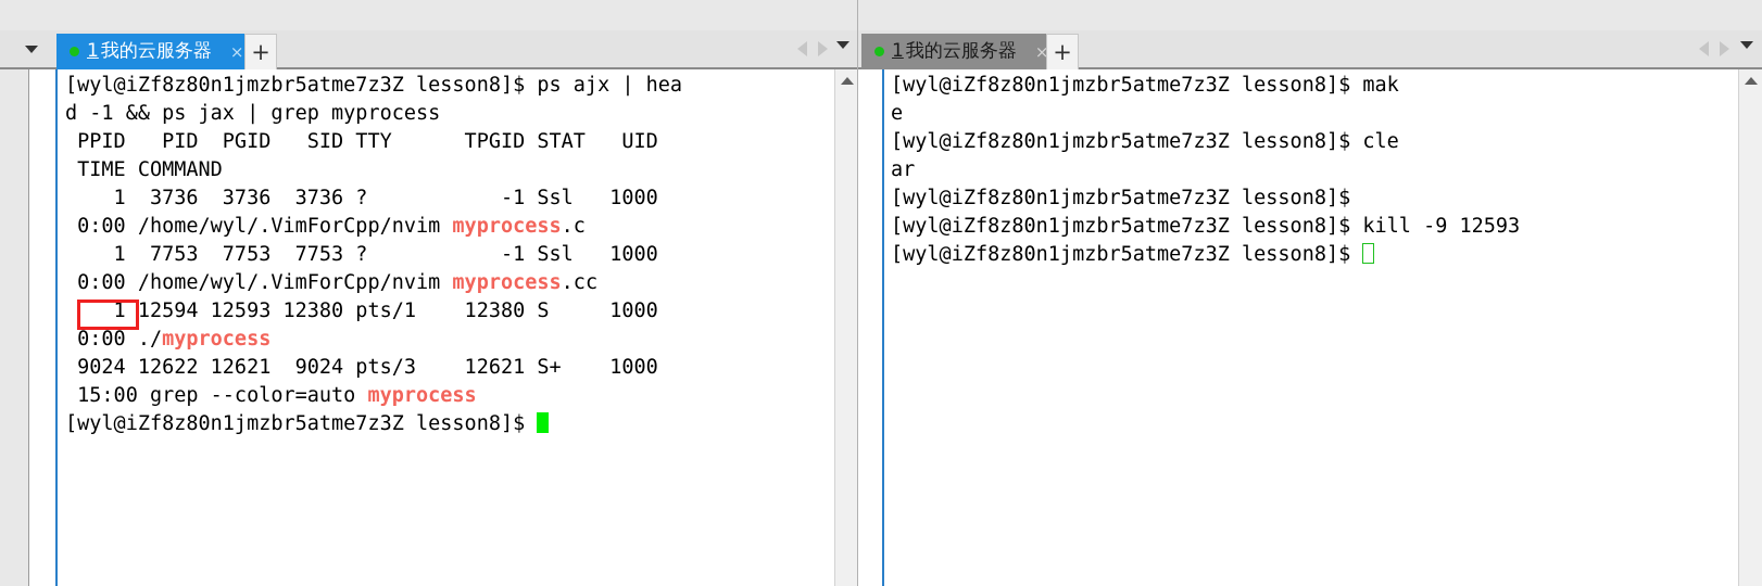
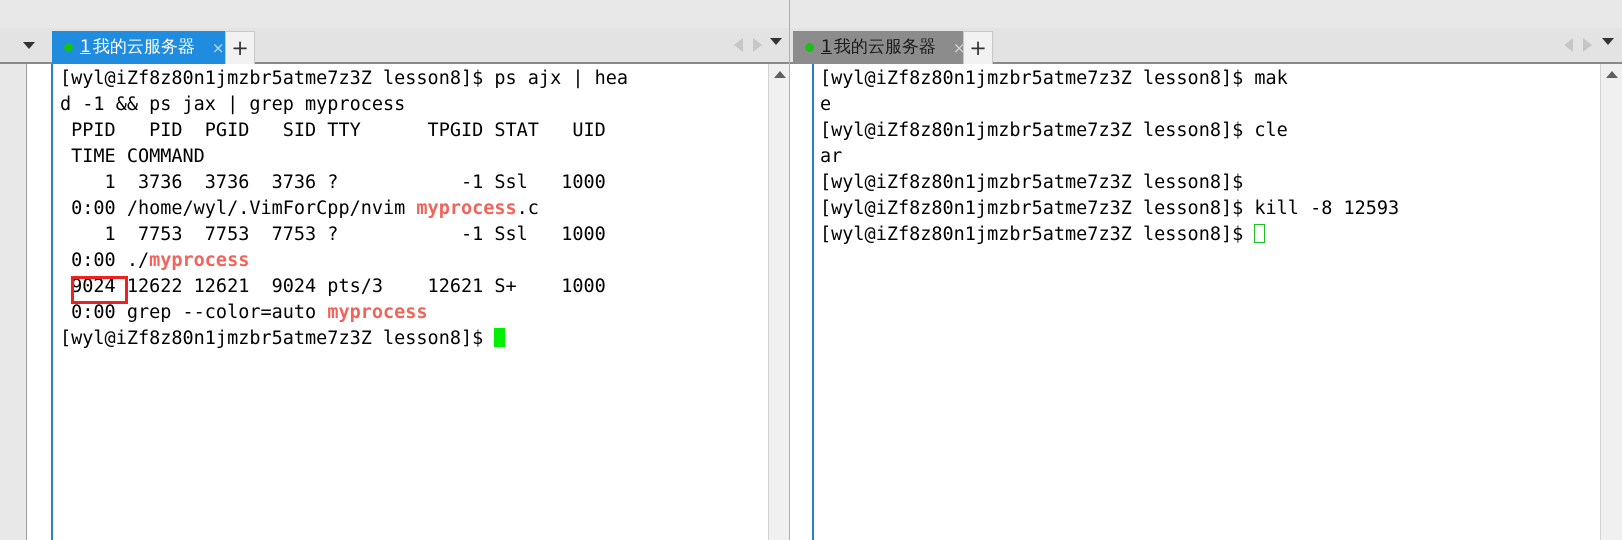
  1我的云服务器
  ×
  +
  [wyl@iZf8z80n1jmzbr5atme7z3Z lesson8]$ ps ajx | hea
  d -1 && ps jax | grep myprocess
  PPID PID PGID SID TTY TPGID STAT UID
  TIME COMMAND
  1 3736 3736 3736 ? -1 Ssl 1000
  0:00 /home/wyl/.VimForCpp/nvim myprocess.c
  1 7753 7753 7753 ? -1 Ssl 1000
- 0:00 /home/wyl/.VimForCpp/nvim myprocess.cc
- 1 12594 12593 12380 pts/1 12380 S 1000
  0:00 ./myprocess
  9024 12622 12621 9024 pts/3 12621 S+ 1000
- 15:00 grep --color=auto myprocess
+ 0:00 grep --color=auto myprocess
  [wyl@iZf8z80n1jmzbr5atme7z3Z lesson8]$
  1我的云服务器
  ×
  +
  [wyl@iZf8z80n1jmzbr5atme7z3Z lesson8]$ mak
  e
  [wyl@iZf8z80n1jmzbr5atme7z3Z lesson8]$ cle
  ar
  [wyl@iZf8z80n1jmzbr5atme7z3Z lesson8]$
- [wyl@iZf8z80n1jmzbr5atme7z3Z lesson8]$ kill -9 12593
+ [wyl@iZf8z80n1jmzbr5atme7z3Z lesson8]$ kill -8 12593
  [wyl@iZf8z80n1jmzbr5atme7z3Z lesson8]$
